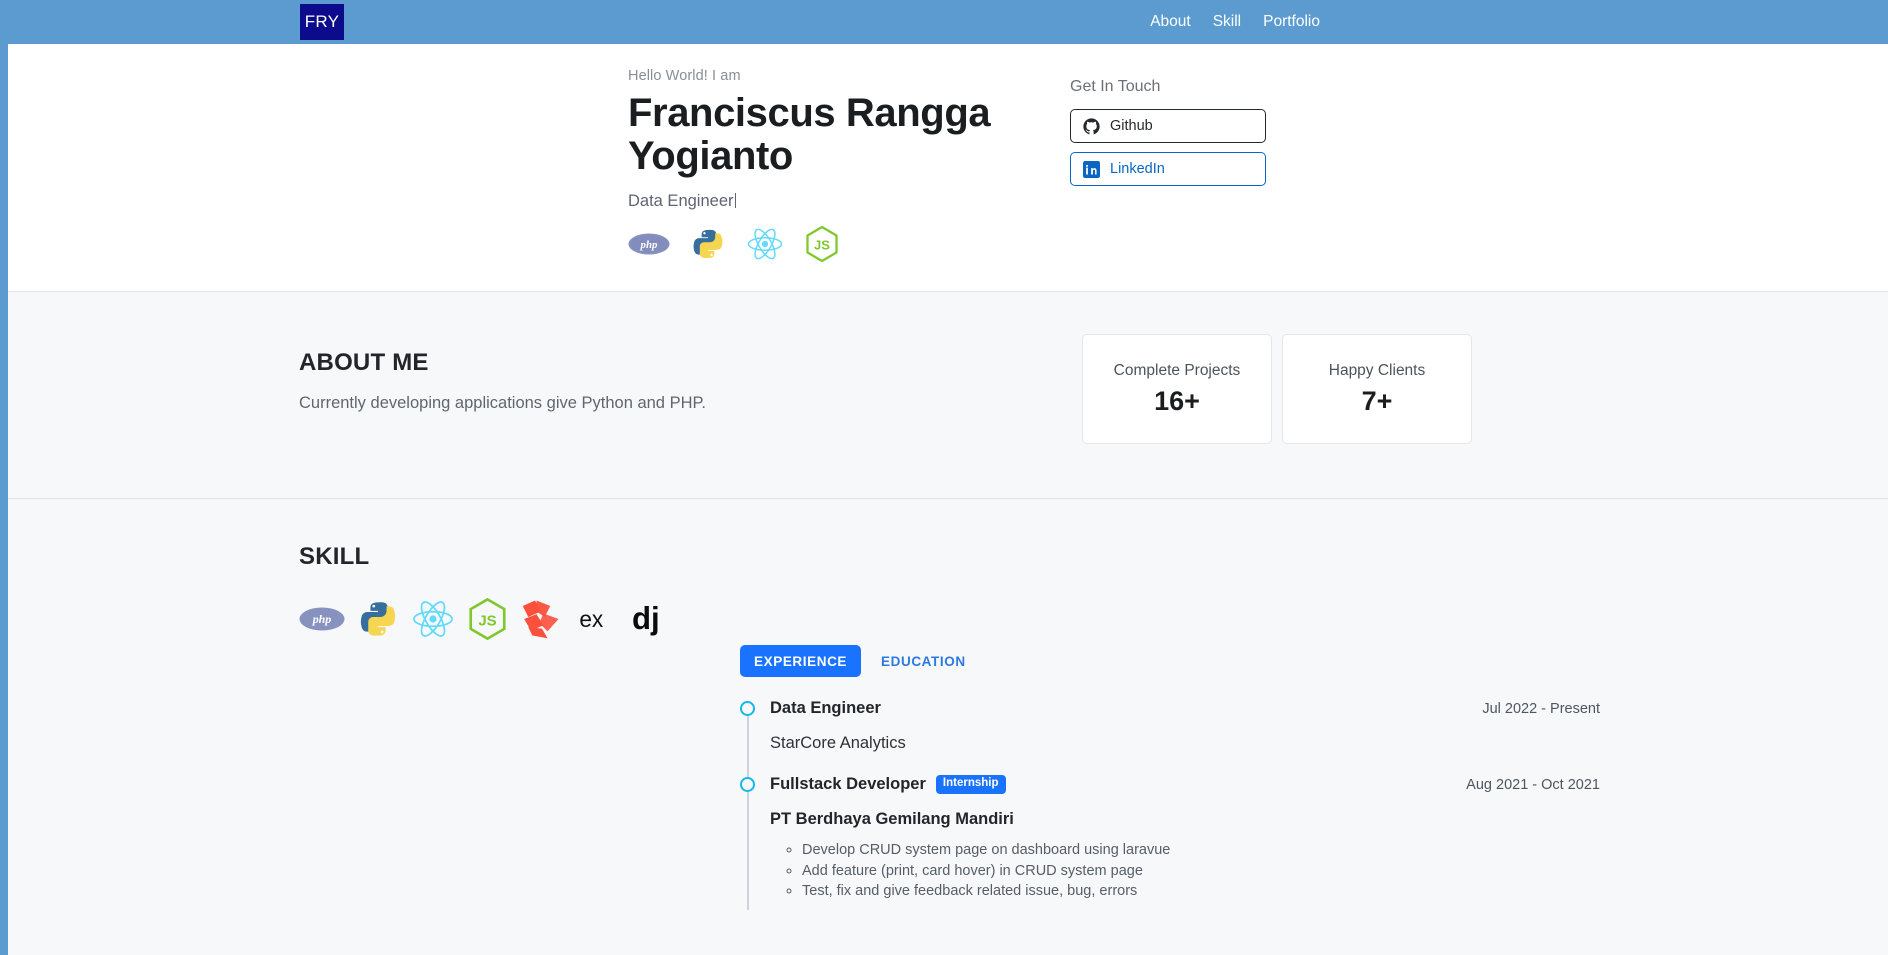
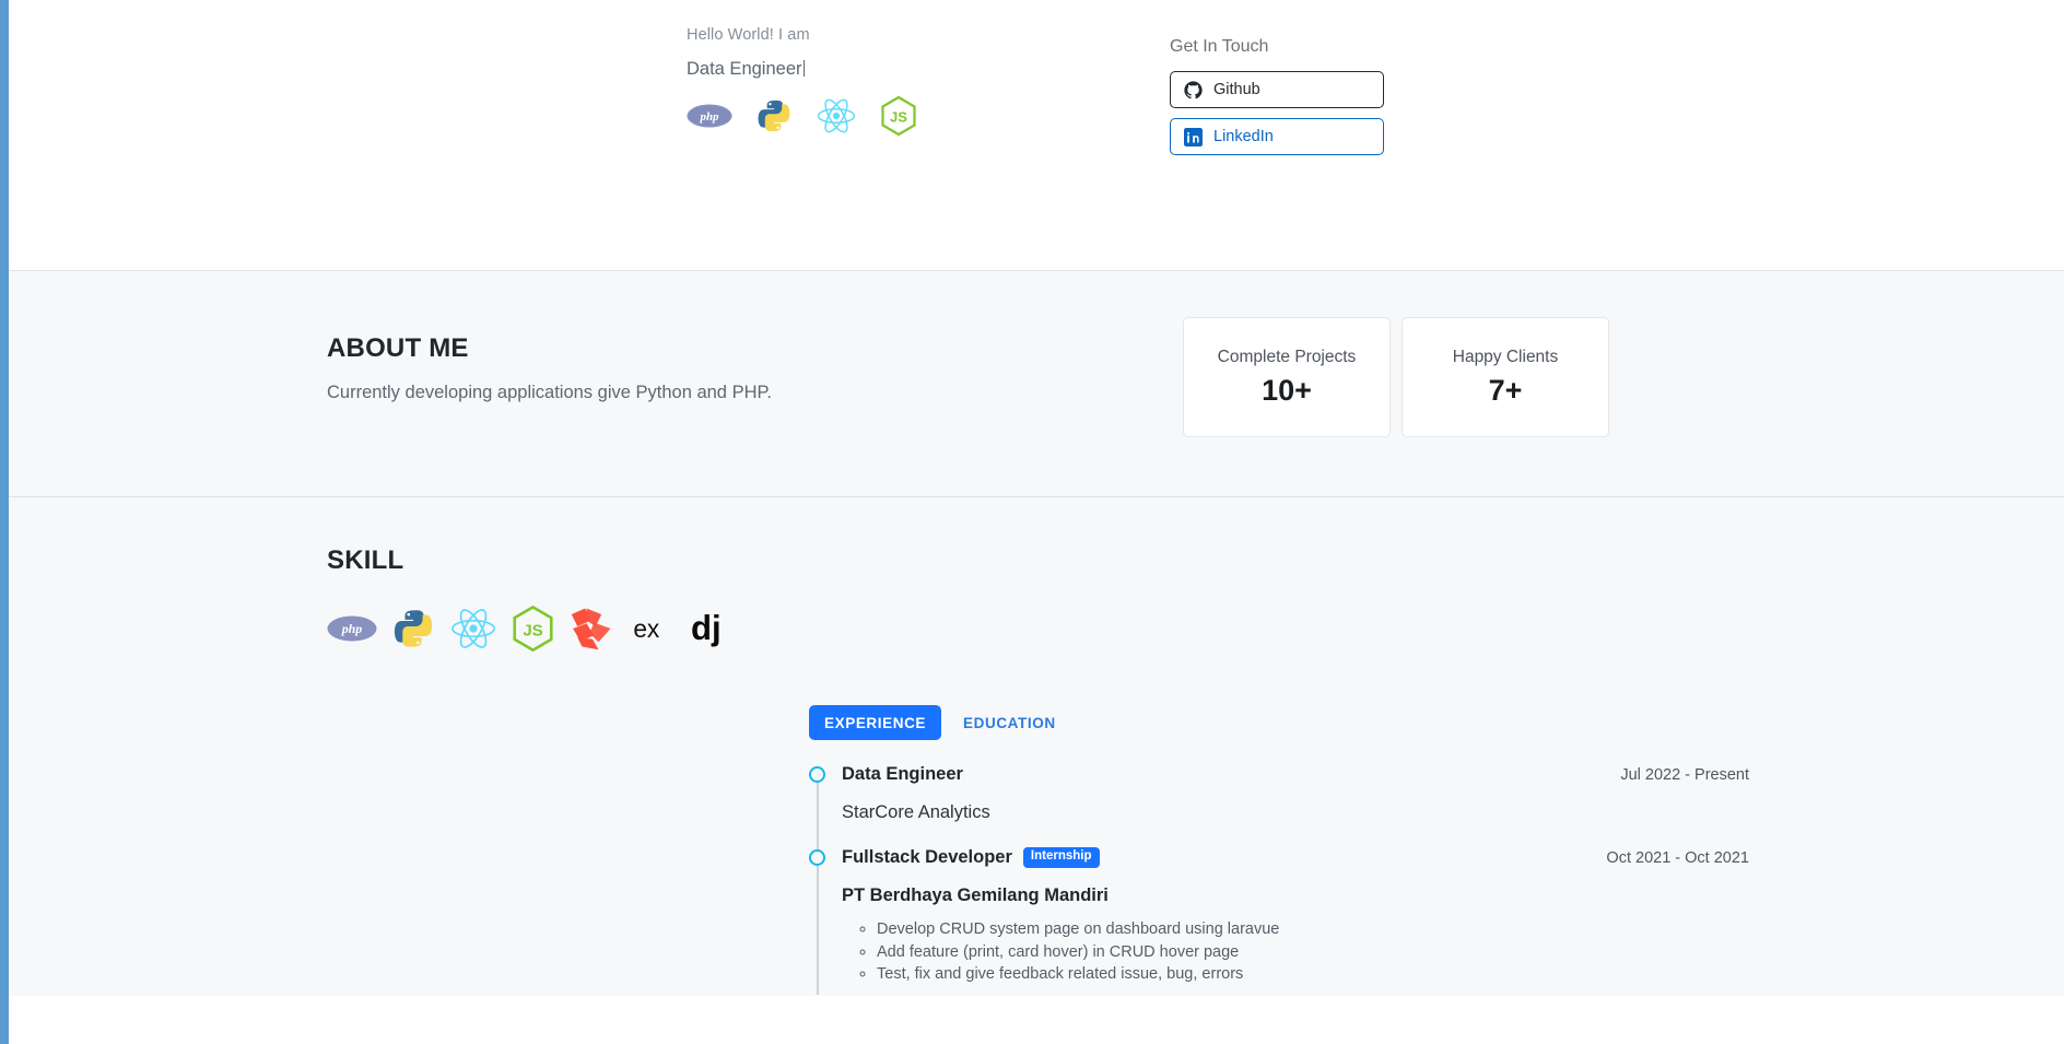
- FRY
- About
- Skill
- Portfolio
  Hello World! I am
- Franciscus Rangga Yogianto
  Data Engineer
  php
  JS
  Get In Touch
  Github
  LinkedIn
  ABOUT ME
  Currently developing applications give Python and PHP.
  Complete Projects
- 16+
+ 10+
  Happy Clients
  7+
  SKILL
  php
  JS
  ex
  dj
  EXPERIENCE
  EDUCATION
  Data Engineer
  Jul 2022 - Present
  StarCore Analytics
  Fullstack Developer
  Internship
- Aug 2021 - Oct 2021
+ Oct 2021 - Oct 2021
  PT Berdhaya Gemilang Mandiri
  Develop CRUD system page on dashboard using laravue
- Add feature (print, card hover) in CRUD system page
+ Add feature (print, card hover) in CRUD hover page
  Test, fix and give feedback related issue, bug, errors
